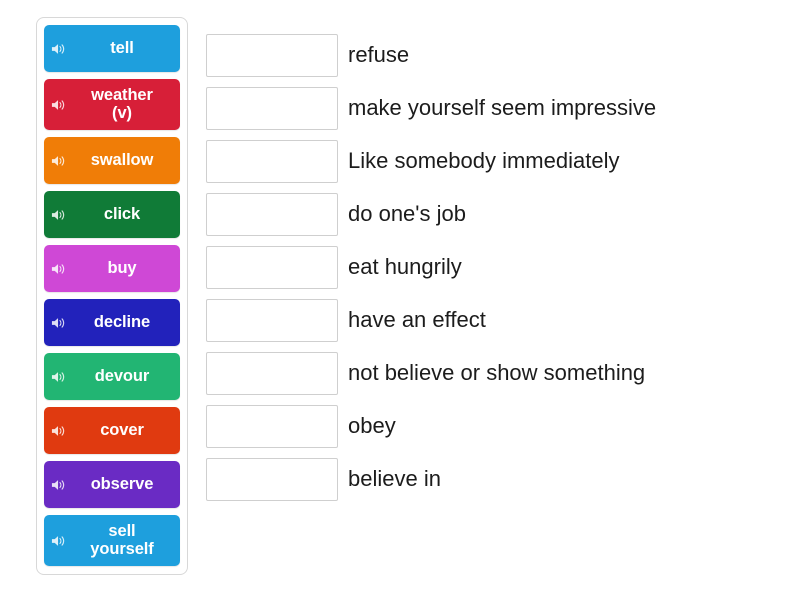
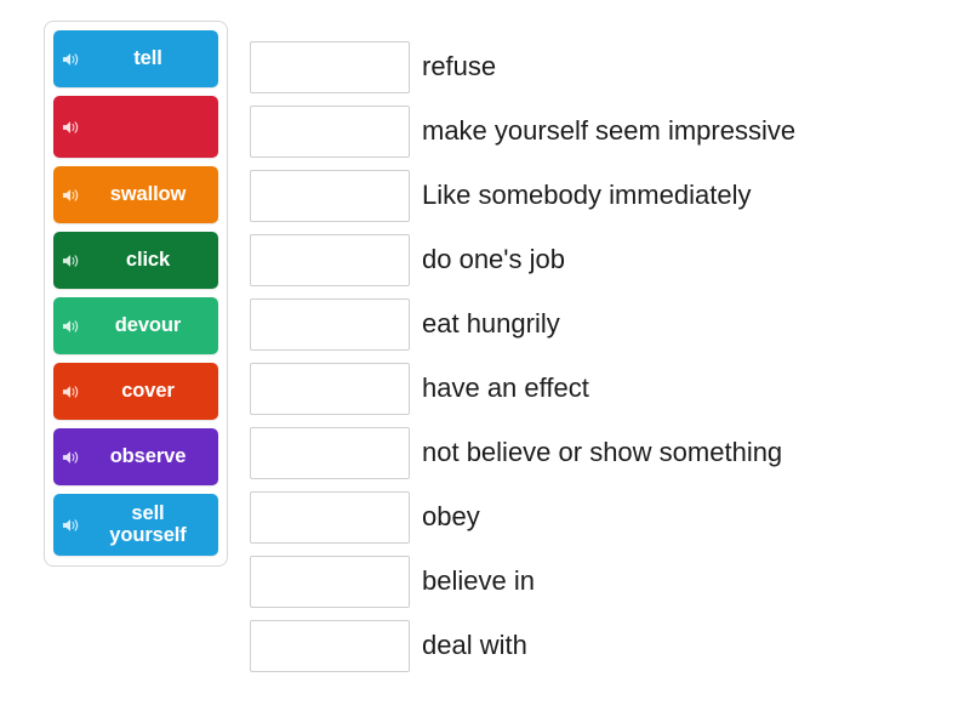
  tell
- weather
- (v)
  swallow
  click
- buy
- decline
  devour
  cover
  observe
  sell
  yourself
  refuse
  make yourself seem impressive
  Like somebody immediately
  do one's job
  eat hungrily
  have an effect
  not believe or show something
  obey
  believe in
+ deal with
